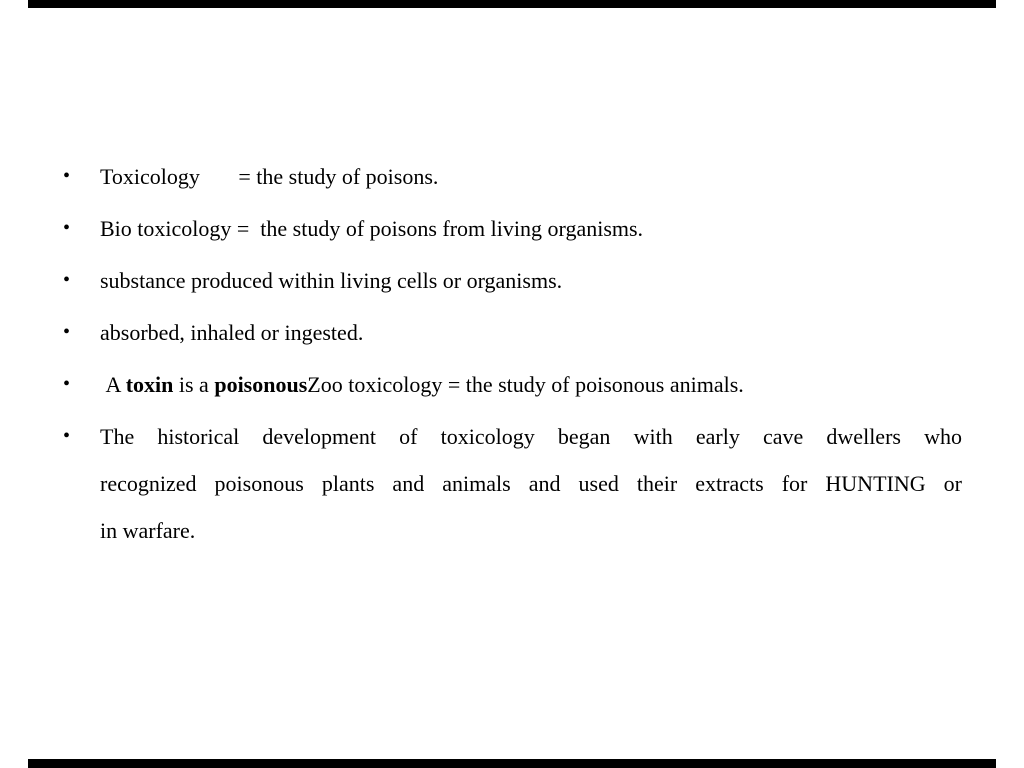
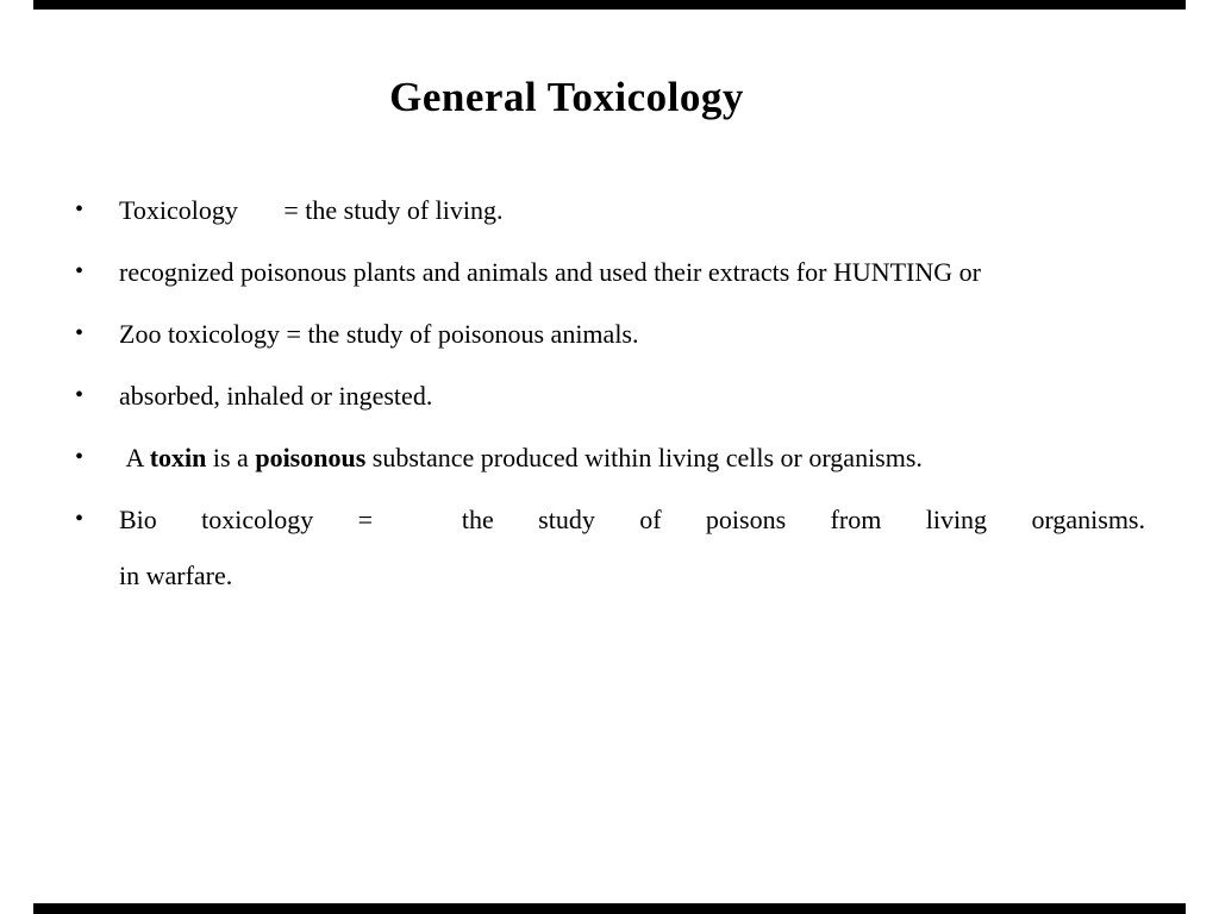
+ General Toxicology
  •
- Toxicology = the study of poisons.
+ Toxicology = the study of living.
  •
- Bio toxicology = the study of poisons from living organisms.
+ recognized poisonous plants and animals and used their extracts for HUNTING or
  •
- substance produced within living cells or organisms.
+ Zoo toxicology = the study of poisonous animals.
  •
  absorbed, inhaled or ingested.
  •
- A toxin is a poisonousZoo toxicology = the study of poisonous animals.
+ A toxin is a poisonous substance produced within living cells or organisms.
  •
- The historical development of toxicology began with early cave dwellers who
- recognized poisonous plants and animals and used their extracts for HUNTING or
+ Bio toxicology = the study of poisons from living organisms.
  in warfare.
